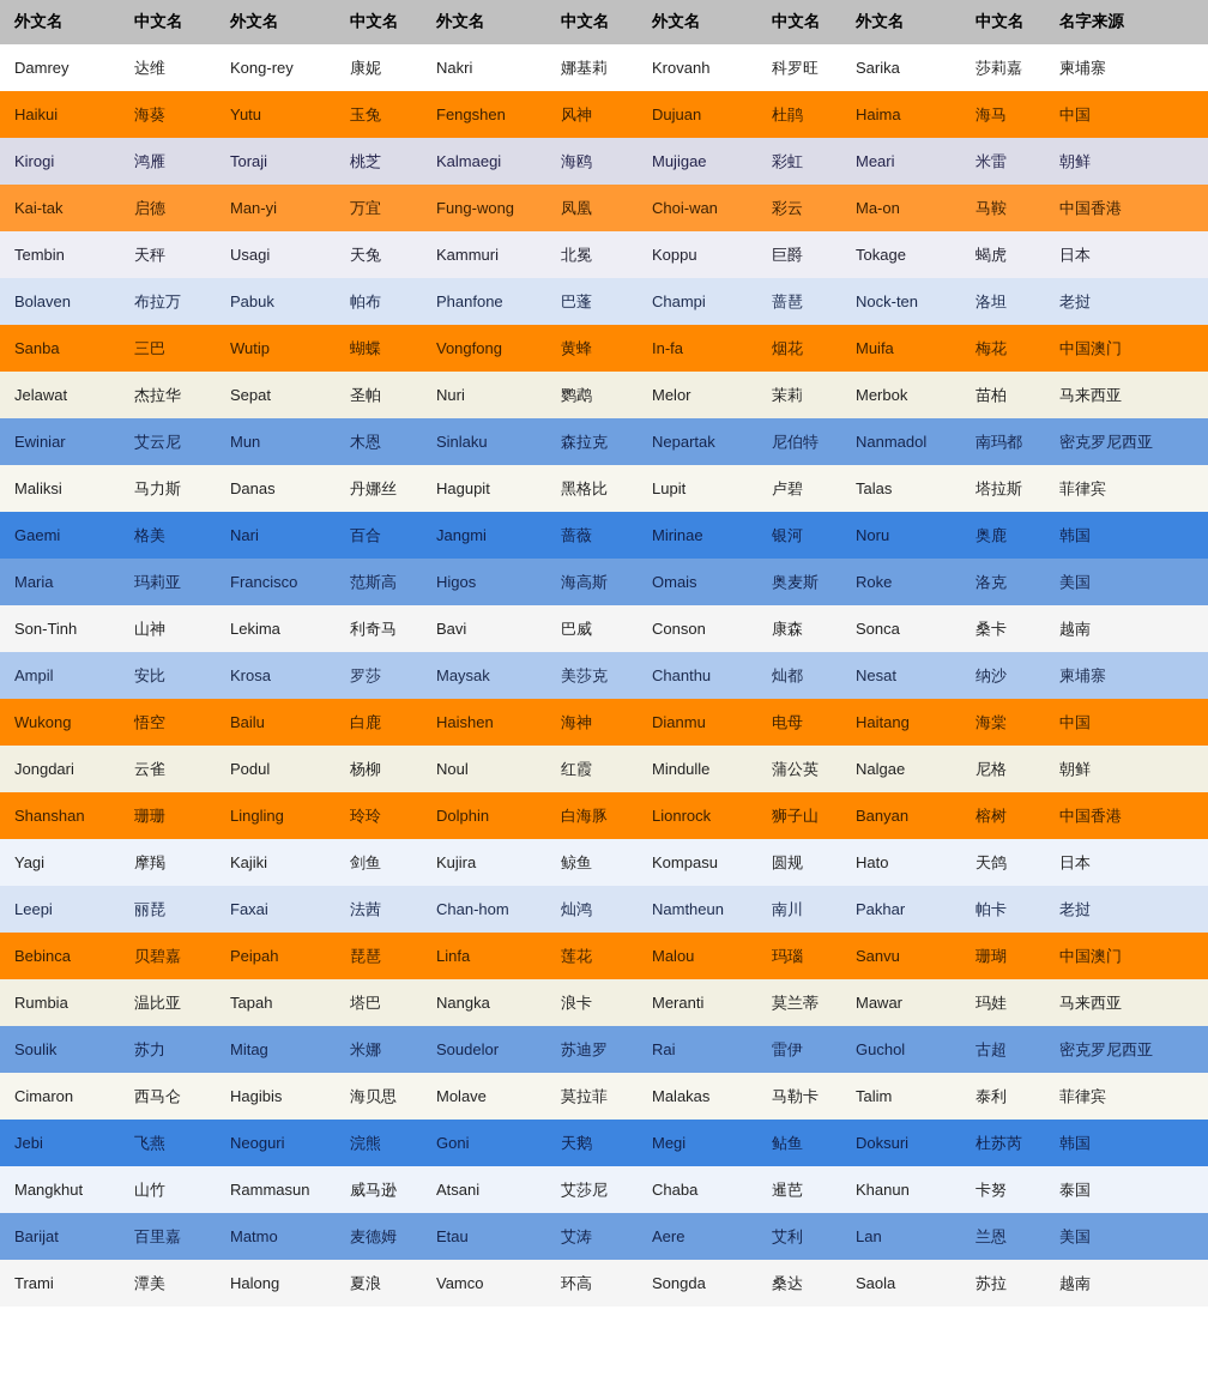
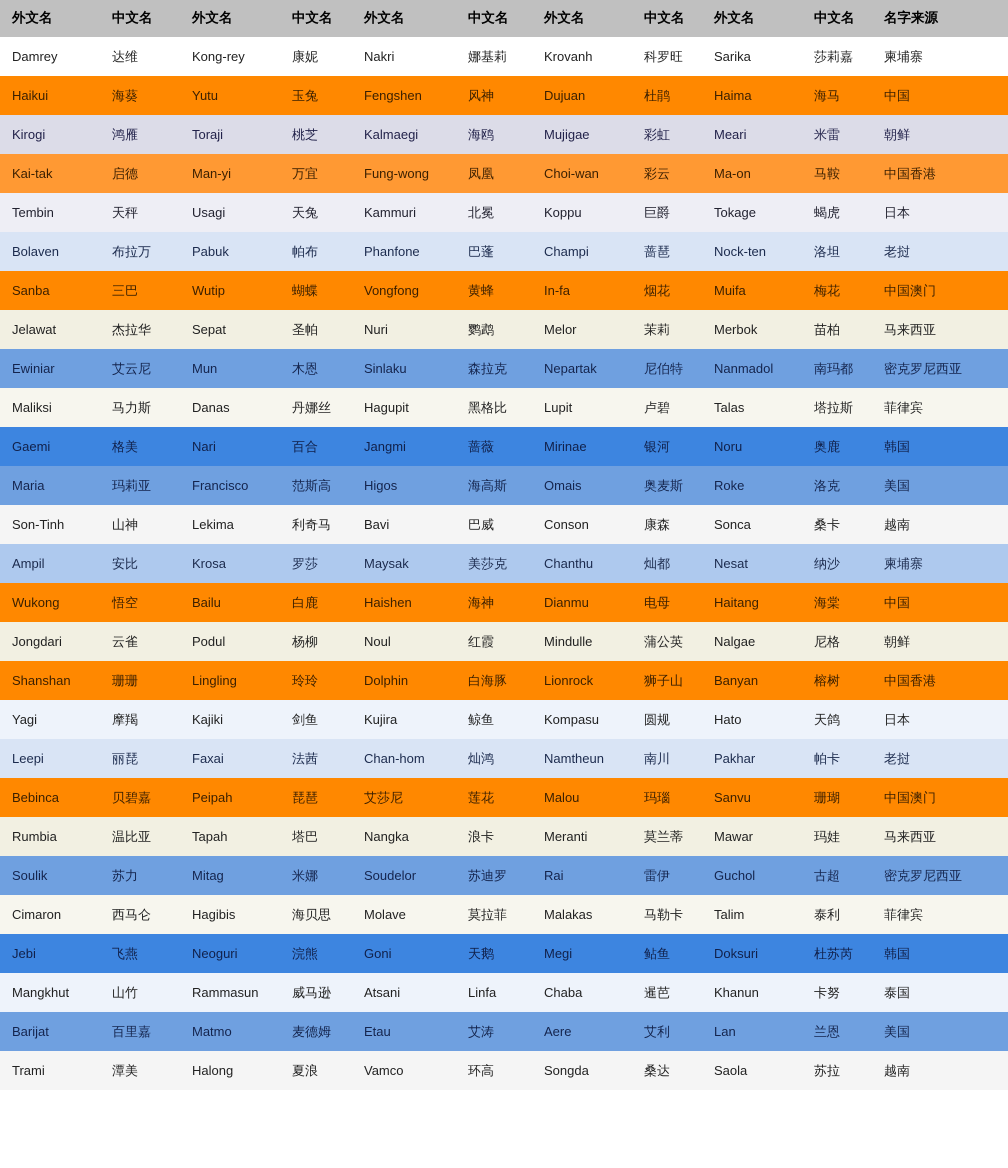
  外文名	中文名	外文名	中文名	外文名	中文名	外文名	中文名	外文名	中文名	名字来源
  Damrey	达维	Kong-rey	康妮	Nakri	娜基莉	Krovanh	科罗旺	Sarika	莎莉嘉	柬埔寨
  Haikui	海葵	Yutu	玉兔	Fengshen	风神	Dujuan	杜鹃	Haima	海马	中国
  Kirogi	鸿雁	Toraji	桃芝	Kalmaegi	海鸥	Mujigae	彩虹	Meari	米雷	朝鲜
  Kai-tak	启德	Man-yi	万宜	Fung-wong	凤凰	Choi-wan	彩云	Ma-on	马鞍	中国香港
  Tembin	天秤	Usagi	天兔	Kammuri	北冕	Koppu	巨爵	Tokage	蝎虎	日本
  Bolaven	布拉万	Pabuk	帕布	Phanfone	巴蓬	Champi	蔷琶	Nock-ten	洛坦	老挝
  Sanba	三巴	Wutip	蝴蝶	Vongfong	黄蜂	In-fa	烟花	Muifa	梅花	中国澳门
  Jelawat	杰拉华	Sepat	圣帕	Nuri	鹦鹉	Melor	茉莉	Merbok	苗柏	马来西亚
  Ewiniar	艾云尼	Mun	木恩	Sinlaku	森拉克	Nepartak	尼伯特	Nanmadol	南玛都	密克罗尼西亚
  Maliksi	马力斯	Danas	丹娜丝	Hagupit	黑格比	Lupit	卢碧	Talas	塔拉斯	菲律宾
  Gaemi	格美	Nari	百合	Jangmi	蔷薇	Mirinae	银河	Noru	奥鹿	韩国
  Maria	玛莉亚	Francisco	范斯高	Higos	海高斯	Omais	奥麦斯	Roke	洛克	美国
  Son-Tinh	山神	Lekima	利奇马	Bavi	巴威	Conson	康森	Sonca	桑卡	越南
  Ampil	安比	Krosa	罗莎	Maysak	美莎克	Chanthu	灿都	Nesat	纳沙	柬埔寨
  Wukong	悟空	Bailu	白鹿	Haishen	海神	Dianmu	电母	Haitang	海棠	中国
  Jongdari	云雀	Podul	杨柳	Noul	红霞	Mindulle	蒲公英	Nalgae	尼格	朝鲜
  Shanshan	珊珊	Lingling	玲玲	Dolphin	白海豚	Lionrock	狮子山	Banyan	榕树	中国香港
  Yagi	摩羯	Kajiki	剑鱼	Kujira	鲸鱼	Kompasu	圆规	Hato	天鸽	日本
  Leepi	丽琵	Faxai	法茜	Chan-hom	灿鸿	Namtheun	南川	Pakhar	帕卡	老挝
- Bebinca	贝碧嘉	Peipah	琵琶	Linfa	莲花	Malou	玛瑙	Sanvu	珊瑚	中国澳门
+ Bebinca	贝碧嘉	Peipah	琵琶	艾莎尼	莲花	Malou	玛瑙	Sanvu	珊瑚	中国澳门
  Rumbia	温比亚	Tapah	塔巴	Nangka	浪卡	Meranti	莫兰蒂	Mawar	玛娃	马来西亚
  Soulik	苏力	Mitag	米娜	Soudelor	苏迪罗	Rai	雷伊	Guchol	古超	密克罗尼西亚
  Cimaron	西马仑	Hagibis	海贝思	Molave	莫拉菲	Malakas	马勒卡	Talim	泰利	菲律宾
  Jebi	飞燕	Neoguri	浣熊	Goni	天鹅	Megi	鲇鱼	Doksuri	杜苏芮	韩国
- Mangkhut	山竹	Rammasun	威马逊	Atsani	艾莎尼	Chaba	暹芭	Khanun	卡努	泰国
+ Mangkhut	山竹	Rammasun	威马逊	Atsani	Linfa	Chaba	暹芭	Khanun	卡努	泰国
  Barijat	百里嘉	Matmo	麦德姆	Etau	艾涛	Aere	艾利	Lan	兰恩	美国
  Trami	潭美	Halong	夏浪	Vamco	环高	Songda	桑达	Saola	苏拉	越南
